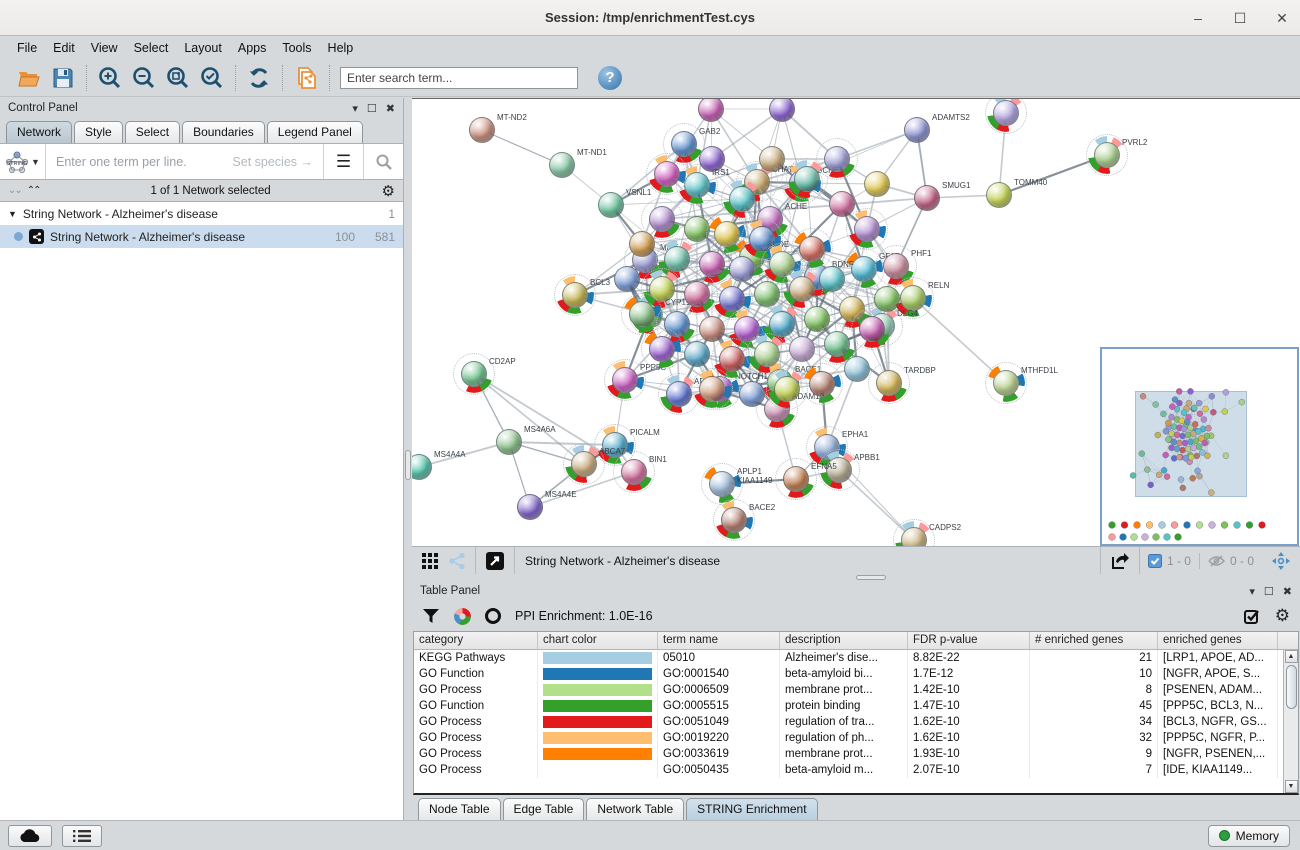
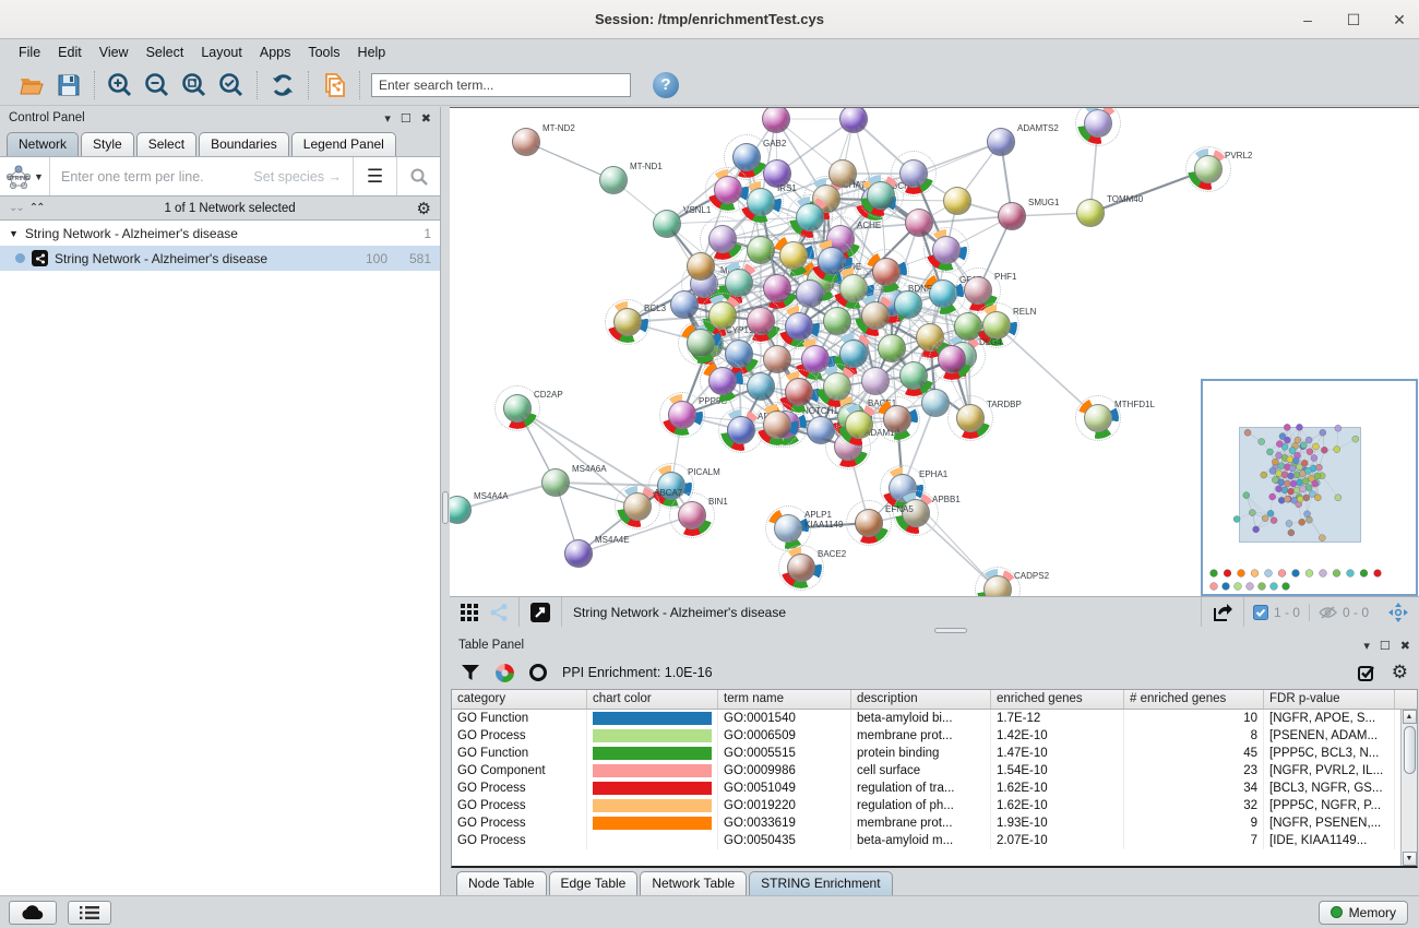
  Session: /tmp/enrichmentTest.cys
  –
  ☐
  ✕
  File
  Edit
  View
  Select
  Layout
  Apps
  Tools
  Help
  Enter search term...
  ?
  Control Panel
  ▾
  ☐
  ✖
  Network
  Style
  Select
  Boundaries
  Legend Panel
  ▼
  Enter one term per line.
  Set species →
  ☰
  ⌄⌄
  ⌃⌃
  1 of 1 Network selected
  ⚙
  ▼
  String Network - Alzheimer's disease
  1
  String Network - Alzheimer's disease
  100
  581
  MT-ND2
  MT-ND1
  VSNL1
  GAB2
  IRS1
  ACHE
  BCL3
  BDNF
  ADAMTS2
  PVRL2
  SMUG1
  TOMM40
  PHF1
  RELN
  DLG4
  MTHFD1L
  TARDBP
  CD2AP
  MS4A6A
  MS4A4A
  MS4A4E
  PICALM
  ABCA7
  BIN1
  EPHA1
  APBB1
  EFNA5
  APLP1
  BACE2
  CADPS2
  KIAA1149
  String Network - Alzheimer's disease
  1 - 0
  0 - 0
  Table Panel
  ▾
  ☐
  ✖
  PPI Enrichment: 1.0E-16
  ⚙
  category
  chart color
  term name
  description
- FDR p-value
+ enriched genes
  # enriched genes
- enriched genes
+ FDR p-value
- KEGG Pathways
- 05010
- Alzheimer's dise...
- 8.82E-22
- 21
- [LRP1, APOE, AD...
  GO Function
  GO:0001540
  beta-amyloid bi...
  1.7E-12
  10
  [NGFR, APOE, S...
  GO Process
  GO:0006509
  membrane prot...
  1.42E-10
  8
  [PSENEN, ADAM...
  GO Function
  GO:0005515
  protein binding
  1.47E-10
  45
  [PPP5C, BCL3, N...
+ GO Component
+ GO:0009986
+ cell surface
+ 1.54E-10
+ 23
+ [NGFR, PVRL2, IL...
  GO Process
  GO:0051049
  regulation of tra...
  1.62E-10
  34
  [BCL3, NGFR, GS...
  GO Process
  GO:0019220
  regulation of ph...
  1.62E-10
  32
  [PPP5C, NGFR, P...
  GO Process
  GO:0033619
  membrane prot...
  1.93E-10
  9
  [NGFR, PSENEN,...
  GO Process
  GO:0050435
  beta-amyloid m...
  2.07E-10
  7
  [IDE, KIAA1149...
  Node Table
  Edge Table
  Network Table
  STRING Enrichment
  Memory
